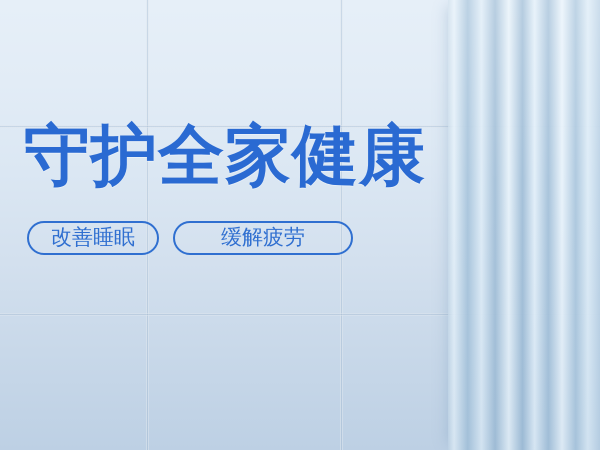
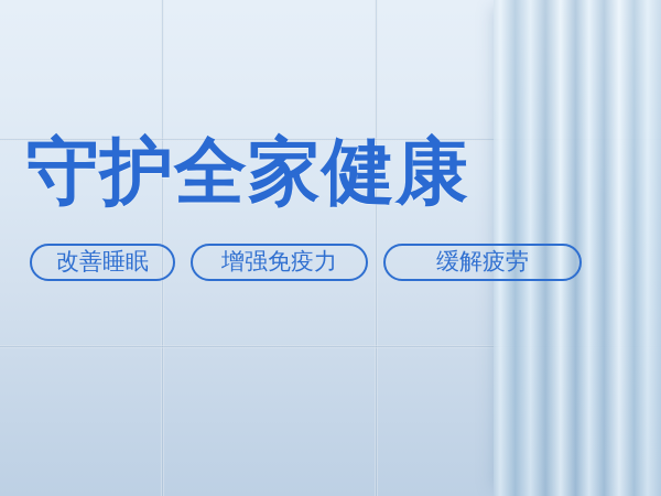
  守护全家健康
  改善睡眠
+ 增强免疫力
  缓解疲劳
